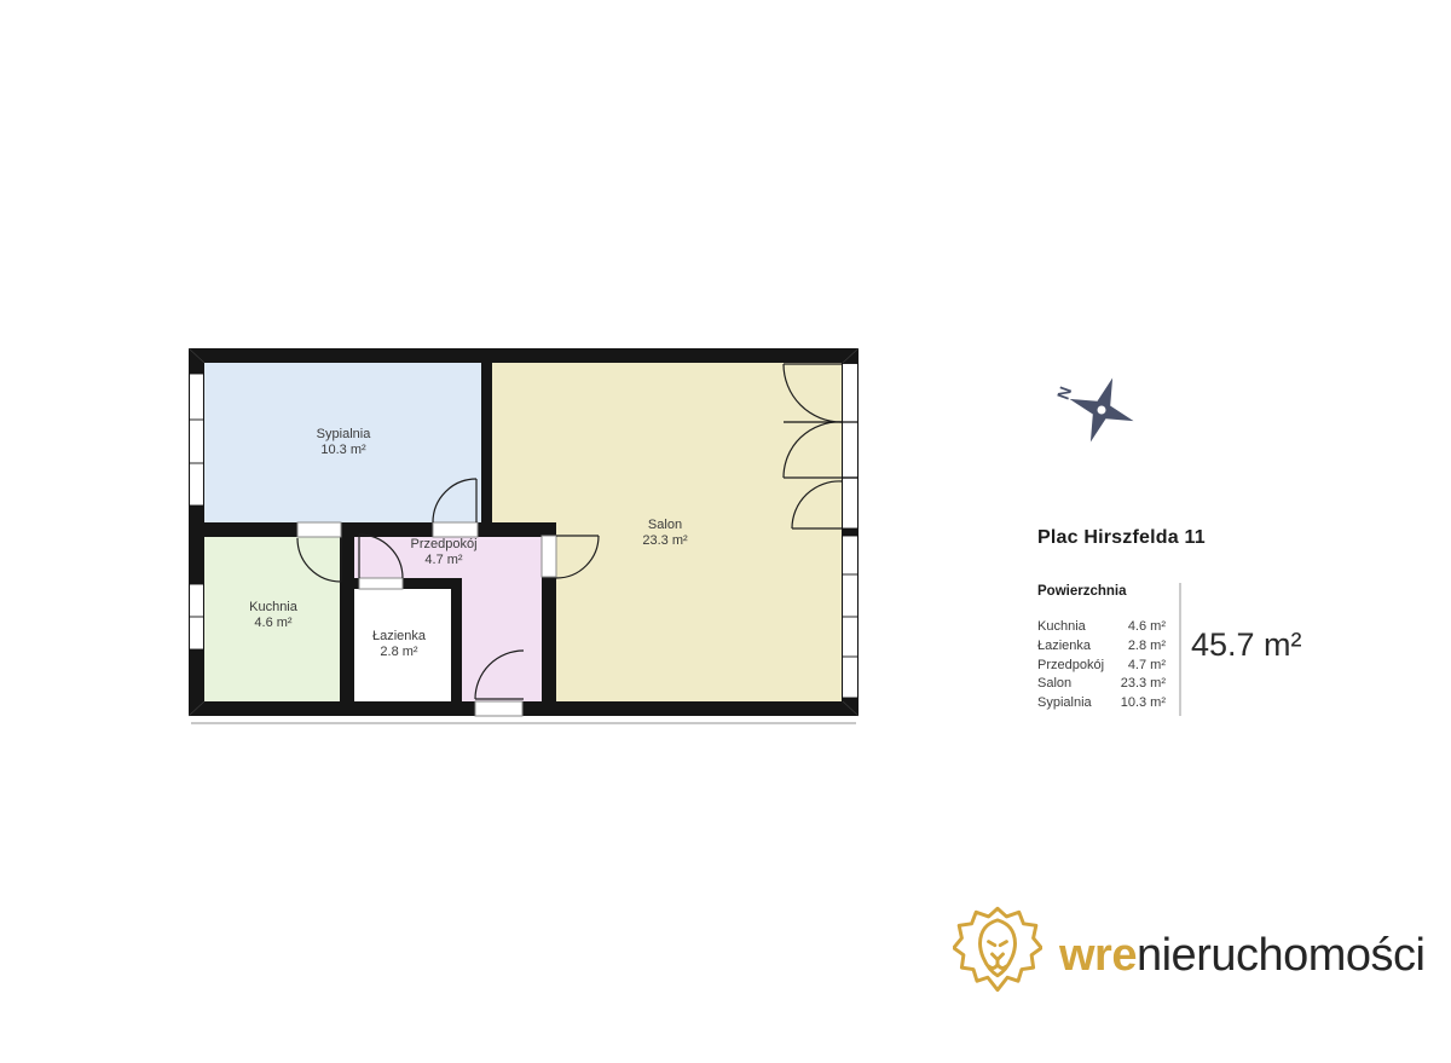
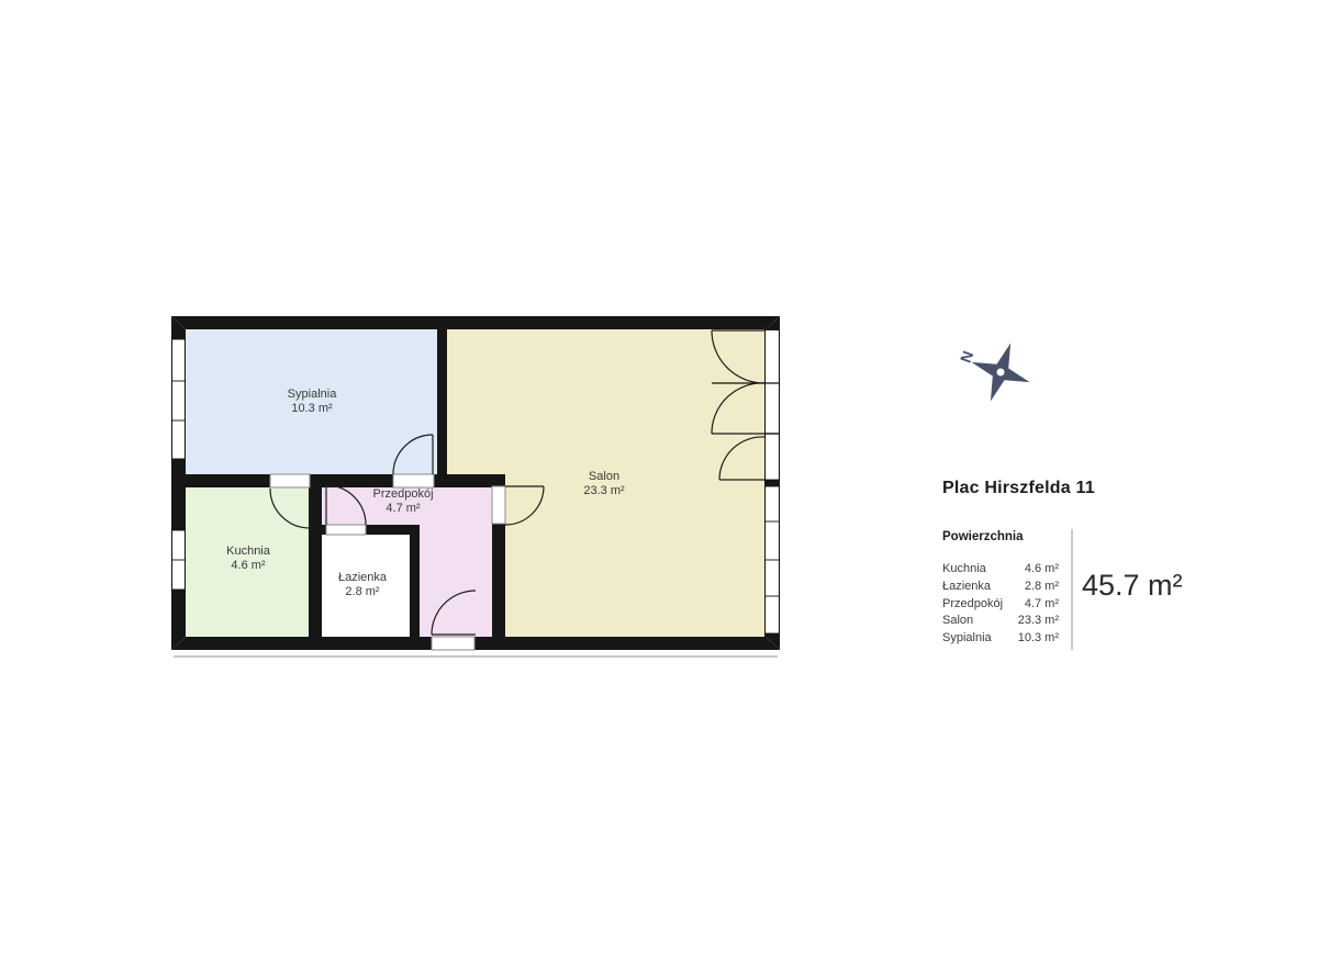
  Sypialnia
  10.3 m²
  Salon
  23.3 m²
  Kuchnia
  4.6 m²
  Łazienka
  2.8 m²
  Przedpokój
  4.7 m²
  Plac Hirszfelda 11
  Powierzchnia
  Kuchnia
  4.6 m²
  Łazienka
  2.8 m²
  Przedpokój
  4.7 m²
  Salon
  23.3 m²
  Sypialnia
  10.3 m²
  45.7 m²
- wrenieruchomości
